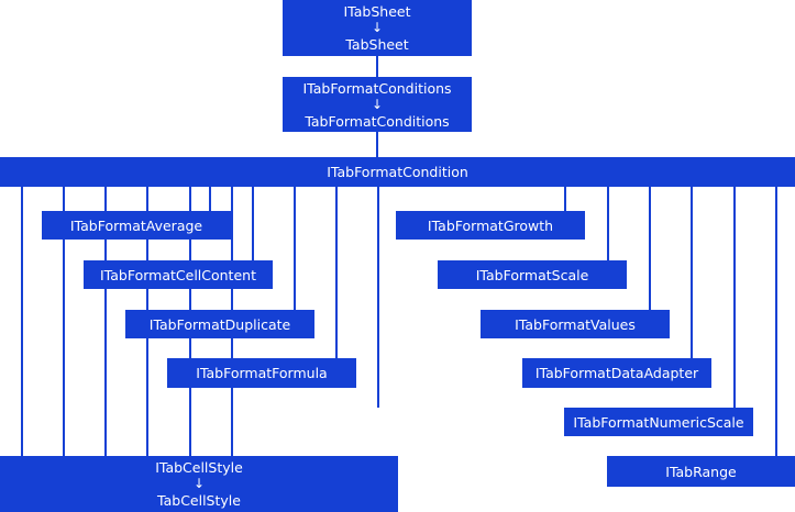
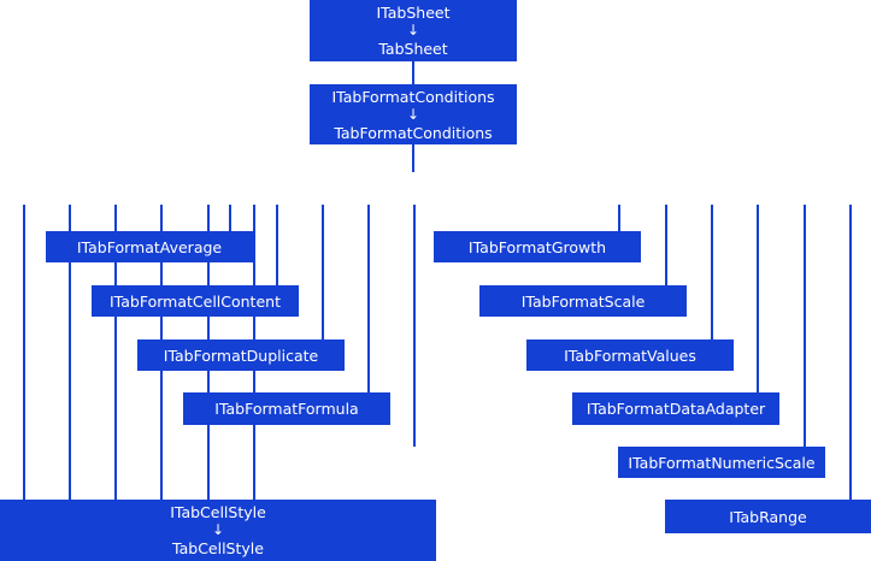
  ITabSheet
  ↓
  TabSheet
  ITabFormatConditions
  ↓
  TabFormatConditions
- ITabFormatCondition
  ITabFormatAverage
  ITabFormatCellContent
  ITabFormatDuplicate
  ITabFormatFormula
  ITabFormatGrowth
  ITabFormatScale
  ITabFormatValues
  ITabFormatDataAdapter
  ITabFormatNumericScale
  ITabRange
  ITabCellStyle
  ↓
  TabCellStyle
